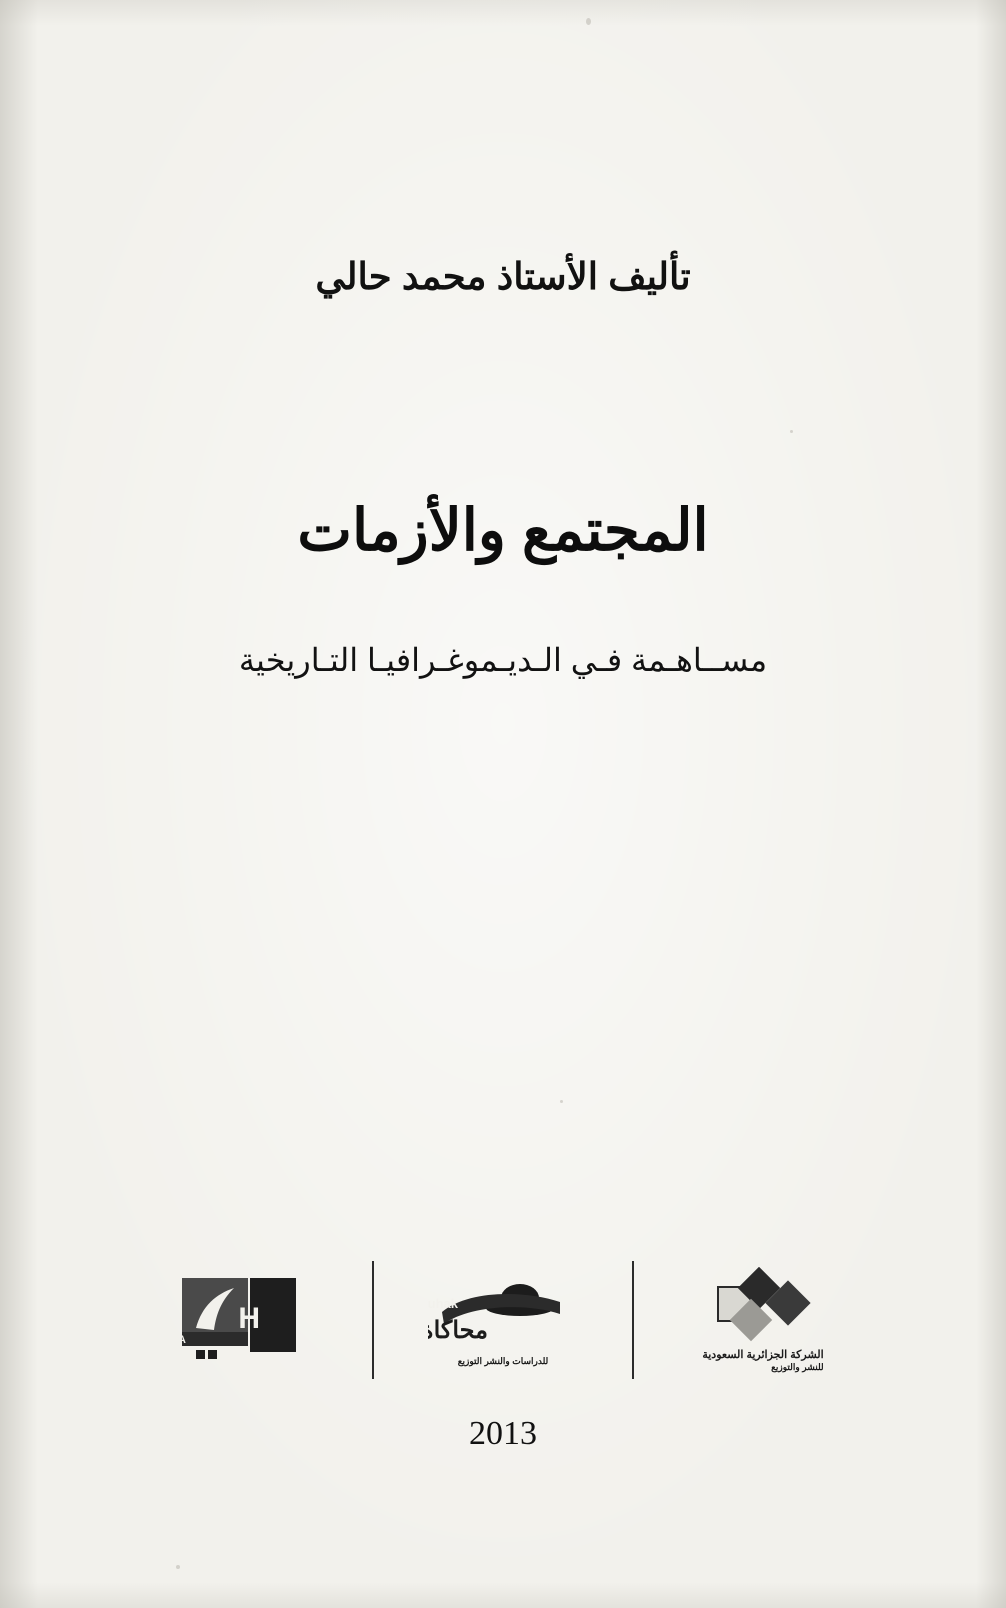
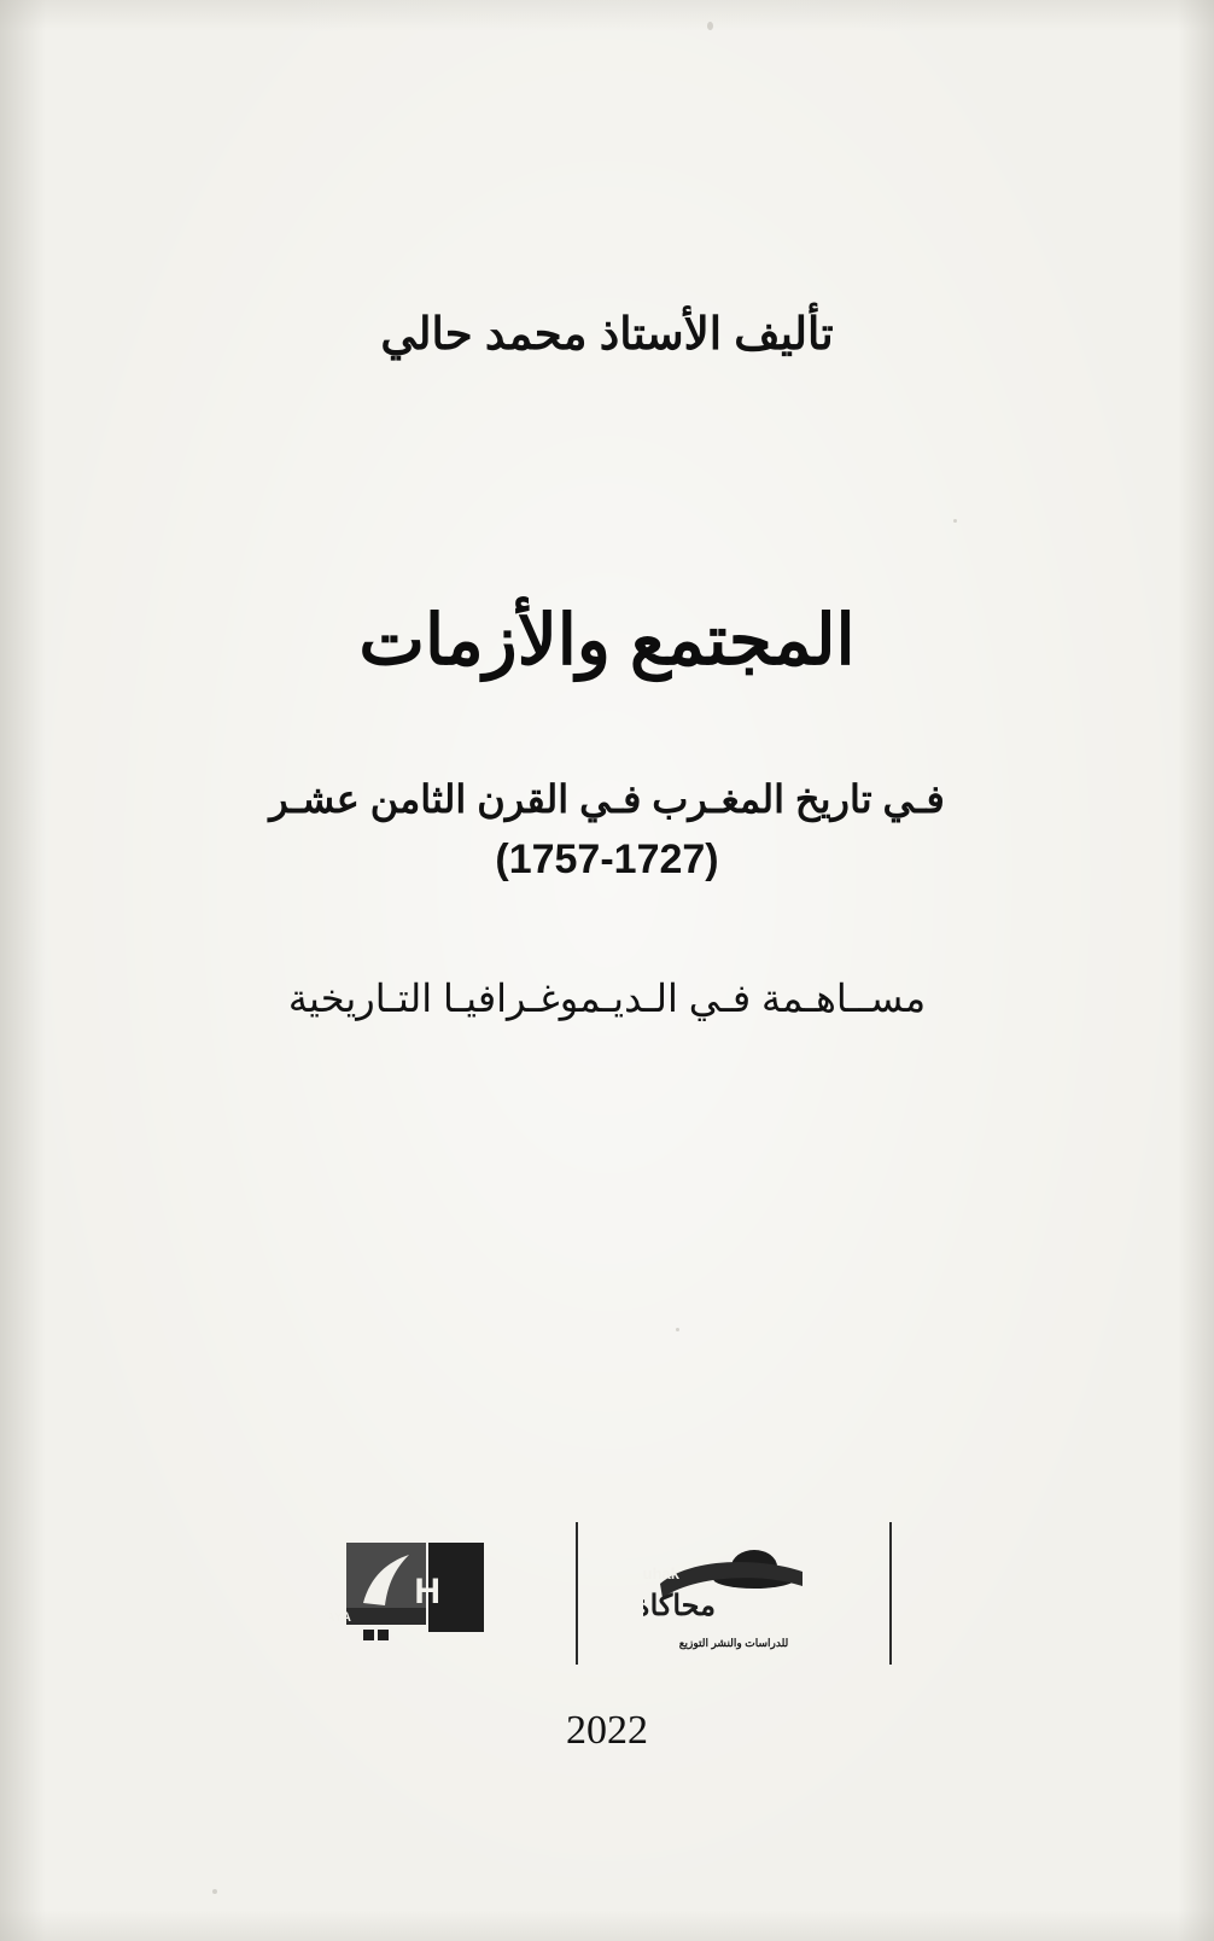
  تأليف الأستاذ محمد حالي
  المجتمع والأزمات
+ فـي تاريخ المغـرب فـي القرن الثامن عشـر
+ (1757-1727)
  مســاهـمة فـي الـديـموغـرافيـا التـاريخية
- الشركة الجزائرية السعودية
- للنشر والتوزيع
  uhak
  محاكاة
  للدراسات والنشر التوزيع
  H
- 2013
+ 2022
